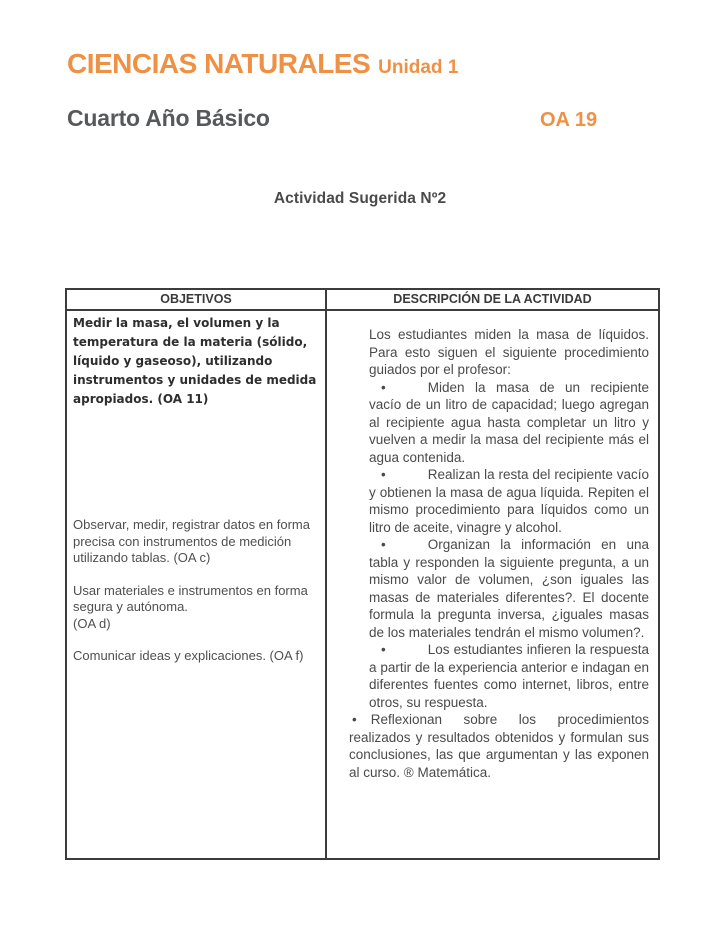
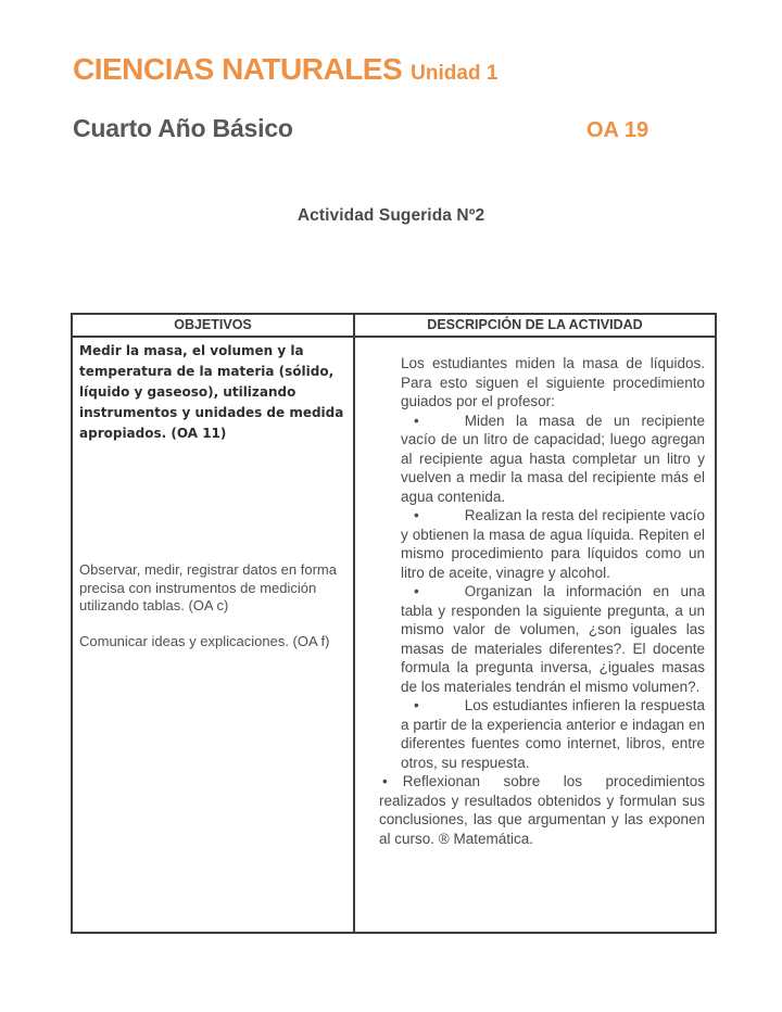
  CIENCIAS NATURALES Unidad 1
  Cuarto Año Básico
  OA 19
  Actividad Sugerida Nº2
  OBJETIVOS
  DESCRIPCIÓN DE LA ACTIVIDAD
  Medir la masa, el volumen y la temperatura de la materia (sólido, líquido y gaseoso), utilizando instrumentos y unidades de medida apropiados. (OA 11)
  Observar, medir, registrar datos en forma precisa con instrumentos de medición utilizando tablas. (OA c)
- Usar materiales e instrumentos en forma segura y autónoma.
- (OA d)
  Comunicar ideas y explicaciones. (OA f)
  Los estudiantes miden la masa de líquidos. Para esto siguen el siguiente procedimiento guiados por el profesor:
  • Miden la masa de un recipiente vacío de un litro de capacidad; luego agregan al recipiente agua hasta completar un litro y vuelven a medir la masa del recipiente más el agua contenida.
  • Realizan la resta del recipiente vacío y obtienen la masa de agua líquida. Repiten el mismo procedimiento para líquidos como un litro de aceite, vinagre y alcohol.
  • Organizan la información en una tabla y responden la siguiente pregunta, a un mismo valor de volumen, ¿son iguales las masas de materiales diferentes?. El docente formula la pregunta inversa, ¿iguales masas de los materiales tendrán el mismo volumen?.
  • Los estudiantes infieren la respuesta a partir de la experiencia anterior e indagan en diferentes fuentes como internet, libros, entre otros, su respuesta.
  • Reflexionan sobre los procedimientos realizados y resultados obtenidos y formulan sus conclusiones, las que argumentan y las exponen al curso. ® Matemática.
